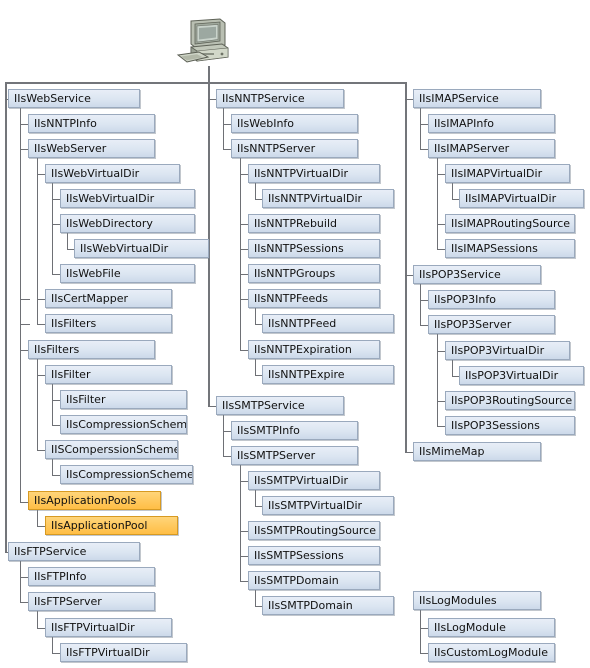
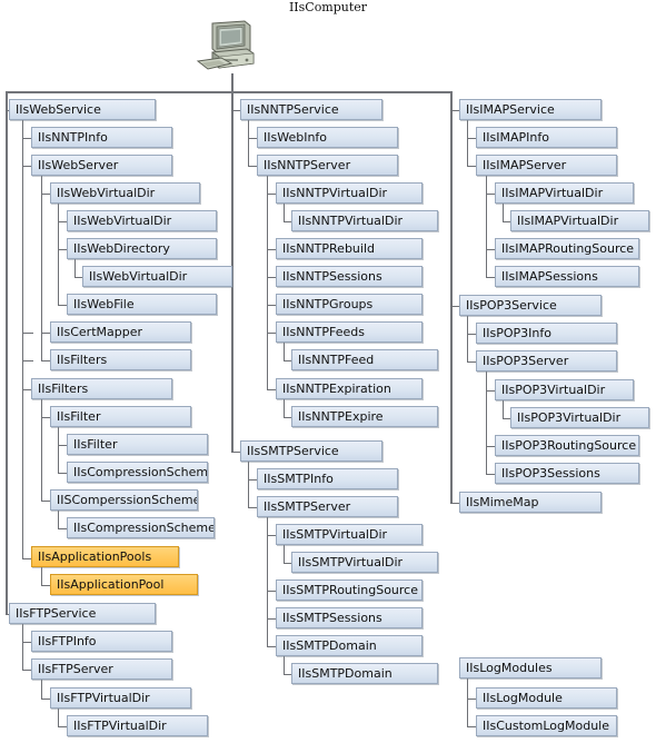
+ IIsComputer
  IIsWebService
  IIsNNTPInfo
  IIsWebServer
  IIsWebVirtualDir
  IIsWebVirtualDir
  IIsWebDirectory
  IIsWebVirtualDir
  IIsWebFile
  IIsCertMapper
  IIsFilters
  IIsFilters
  IIsFilter
  IIsFilter
  IIsCompressionSchem
  IISComperssionScheme
  IIsCompressionScheme
  IIsApplicationPools
  IIsApplicationPool
  IIsFTPService
  IIsFTPInfo
  IIsFTPServer
  IIsFTPVirtualDir
  IIsFTPVirtualDir
  IIsNNTPService
  IIsWebInfo
  IIsNNTPServer
  IIsNNTPVirtualDir
  IIsNNTPVirtualDir
  IIsNNTPRebuild
  IIsNNTPSessions
  IIsNNTPGroups
  IIsNNTPFeeds
  IIsNNTPFeed
  IIsNNTPExpiration
  IIsNNTPExpire
  IIsSMTPService
  IIsSMTPInfo
  IIsSMTPServer
  IIsSMTPVirtualDir
  IIsSMTPVirtualDir
  IIsSMTPRoutingSource
  IIsSMTPSessions
  IIsSMTPDomain
  IIsSMTPDomain
  IIsIMAPService
  IIsIMAPInfo
  IIsIMAPServer
  IIsIMAPVirtualDir
  IIsIMAPVirtualDir
  IIsIMAPRoutingSource
  IIsIMAPSessions
  IIsPOP3Service
  IIsPOP3Info
  IIsPOP3Server
  IIsPOP3VirtualDir
  IIsPOP3VirtualDir
  IIsPOP3RoutingSource
  IIsPOP3Sessions
  IIsMimeMap
  IIsLogModules
  IIsLogModule
  IIsCustomLogModule
